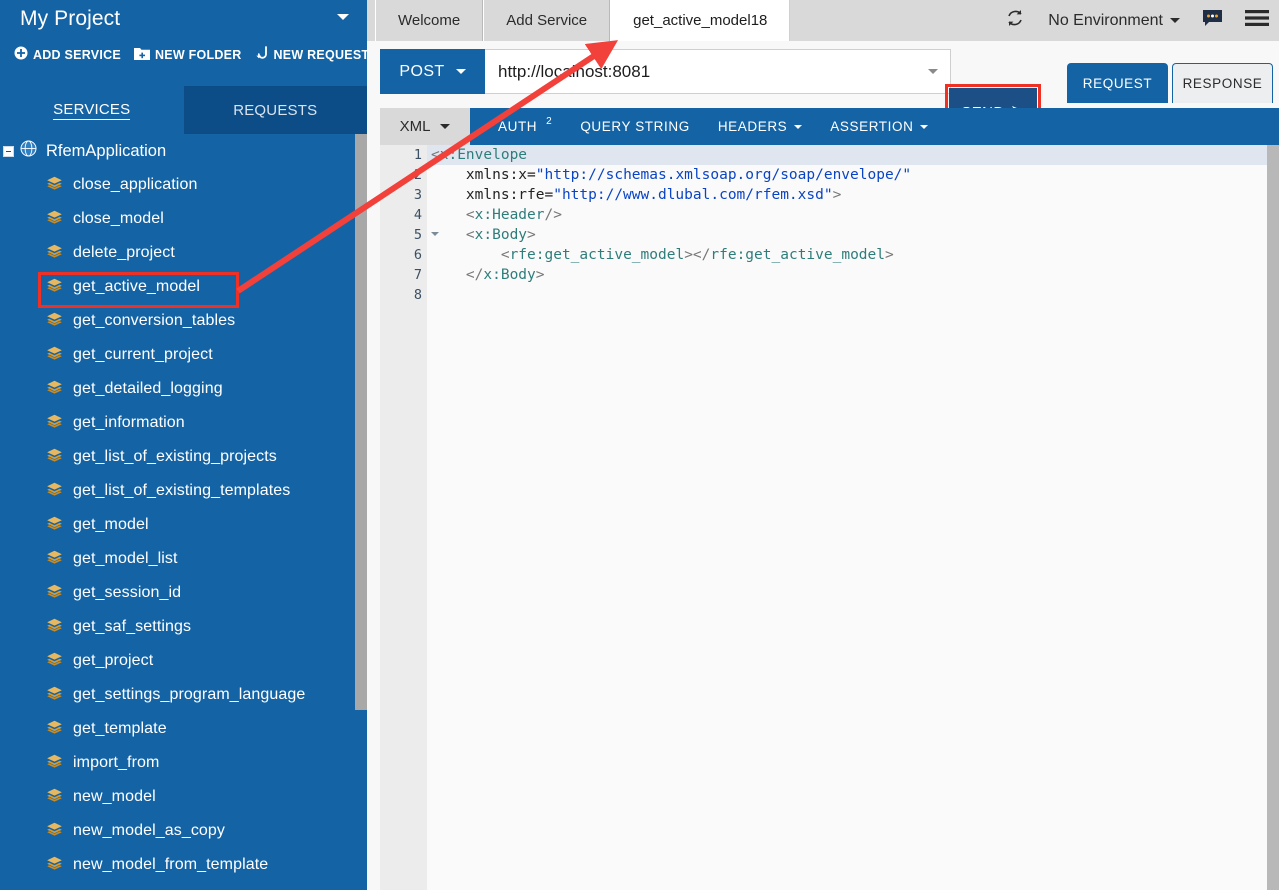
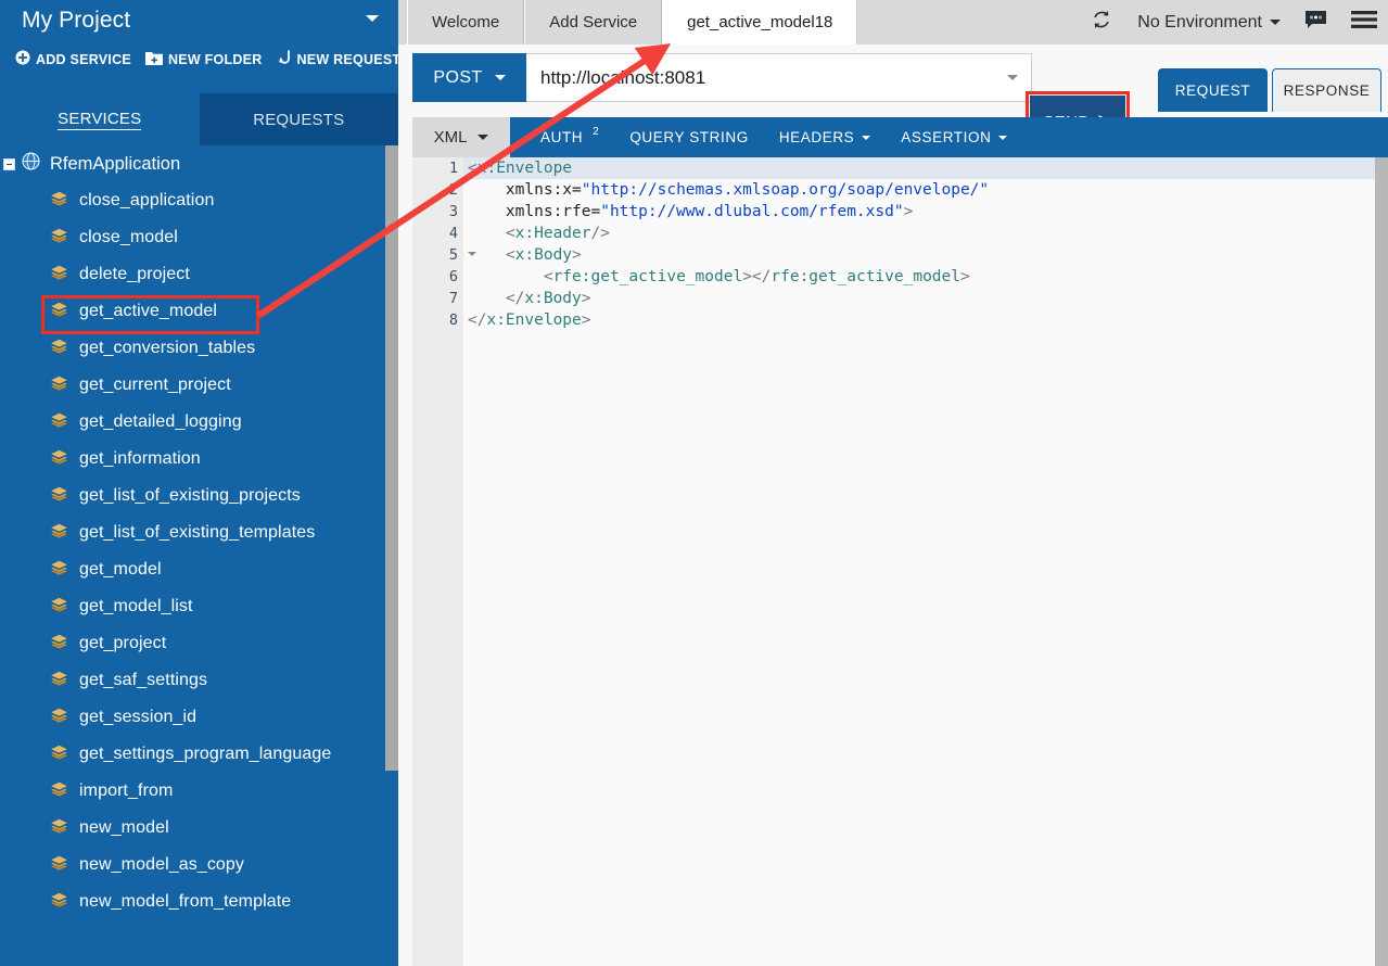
  My Project
  ADD SERVICE
  NEW FOLDER
  NEW REQUEST
  SERVICES
  REQUESTS
  RfemApplication
  close_application
  close_model
  delete_project
  get_active_model
  get_conversion_tables
  get_current_project
  get_detailed_logging
  get_information
  get_list_of_existing_projects
  get_list_of_existing_templates
  get_model
  get_model_list
- get_session_id
+ get_project
  get_saf_settings
- get_project
+ get_session_id
  get_settings_program_language
- get_template
  import_from
  new_model
  new_model_as_copy
  new_model_from_template
  Welcome
  Add Service
  get_active_model18
  No Environment
  POST
  http://lochost:8081
  REQUEST
  RESPONSE
  XML
  AUTH
  2
  QUERY STRING
  HEADERS
  ASSERTION
  1
  3
  4
  5
  6
  7
  8
  < :Envelope
  xmlns:x="http://schemas.xmlsoap.org/soap/envelope/"
  xmlns:rfe="http://www.dlubal.com/rfem.xsd">
  <x:Header/>
  <x:Body>
  <rfe:get_active_model></rfe:get_active_model>
  </x:Body>
+ </x:Envelope>
